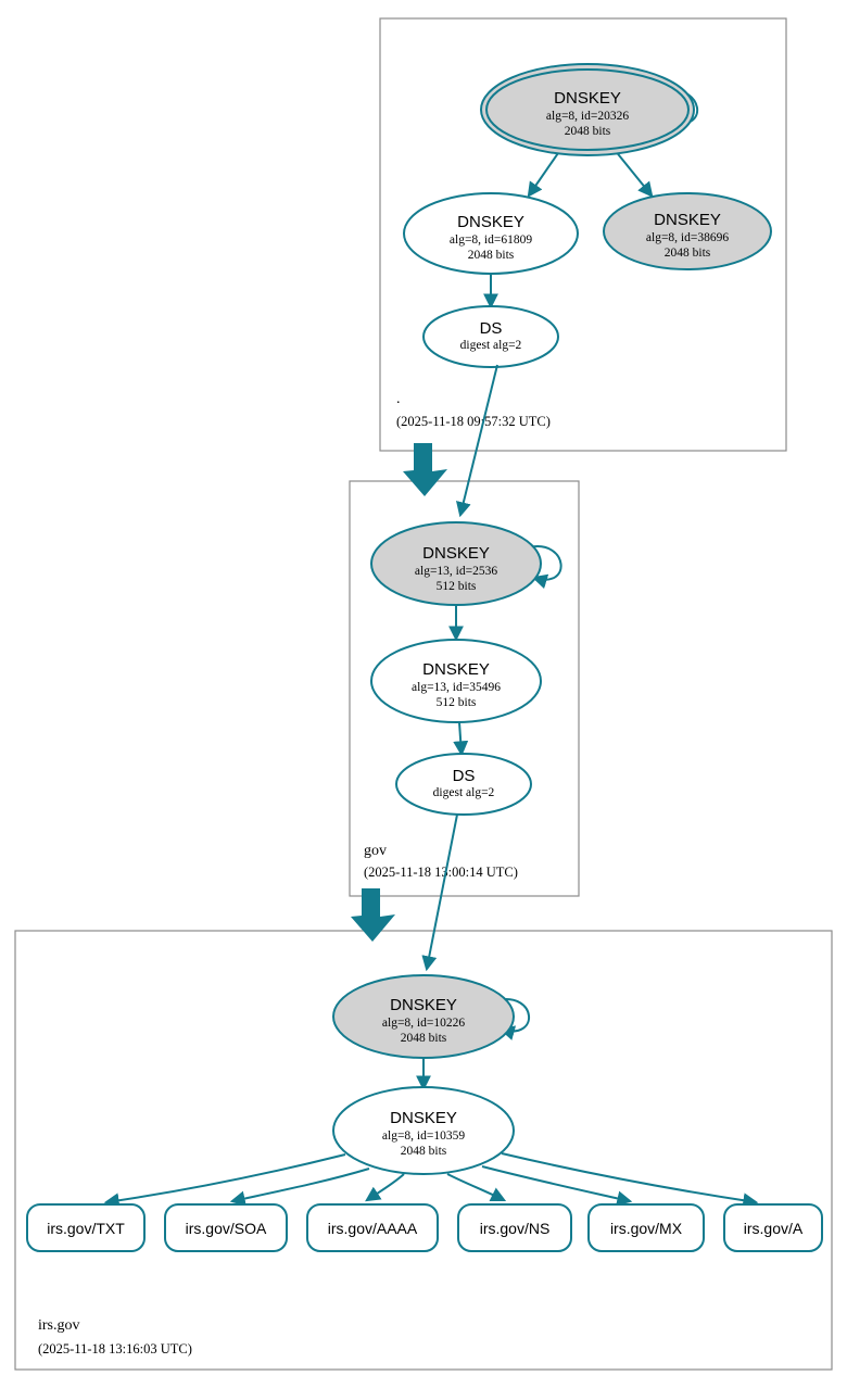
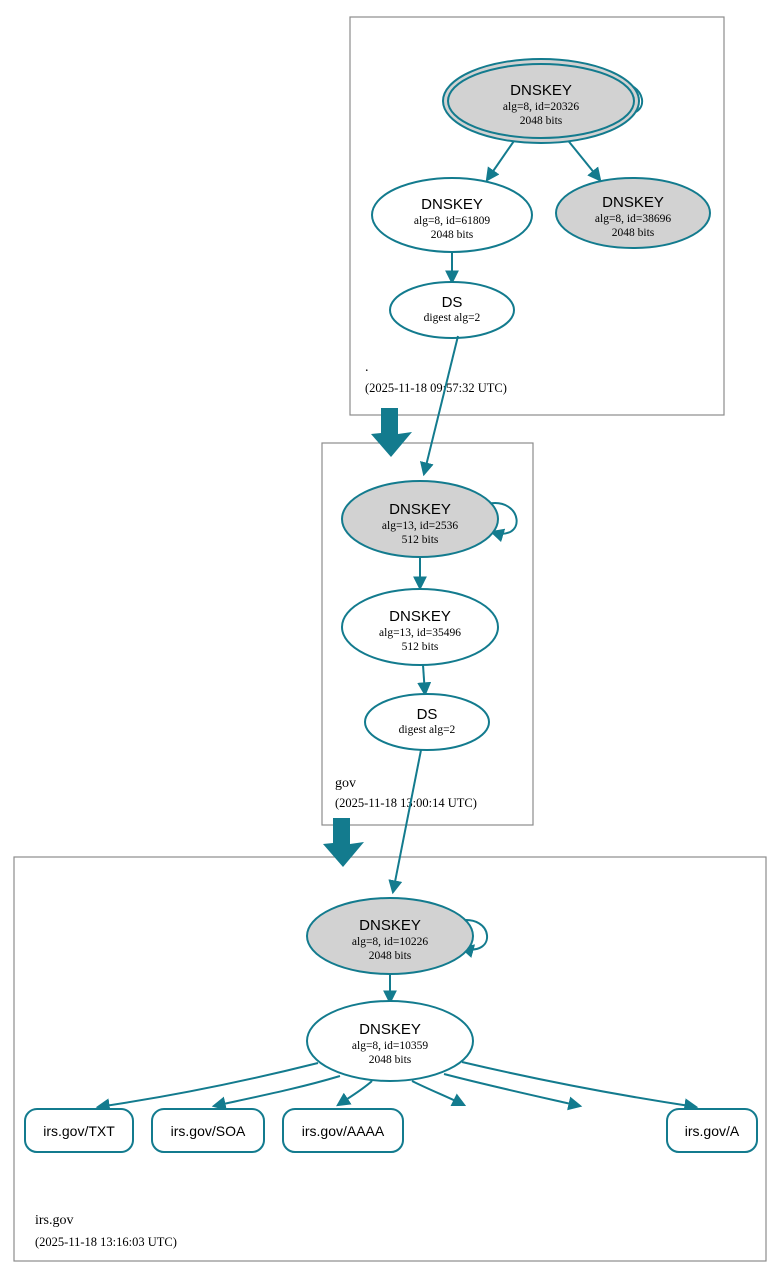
  DNSKEY
  alg=8, id=20326
  2048 bits
  DNSKEY
  alg=8, id=61809
  2048 bits
  DNSKEY
  alg=8, id=38696
  2048 bits
  DS
  digest alg=2
  .
  (2025-11-18 0957:32 UTC)
  DNSKEY
  alg=13, id=2536
  512 bits
  DNSKEY
  alg=13, id=35496
  512 bits
  DS
  digest alg=2
  gov
  (2025-11-18 13:00:14 UTC)
  DNSKEY
  alg=8, id=10226
  2048 bits
  DNSKEY
  alg=8, id=10359
  2048 bits
  irs.gov/TXT
  irs.gov/SOA
  irs.gov/AAAA
- irs.gov/NS
- irs.gov/MX
  irs.gov/A
  irs.gov
  (2025-11-18 13:16:03 UTC)
